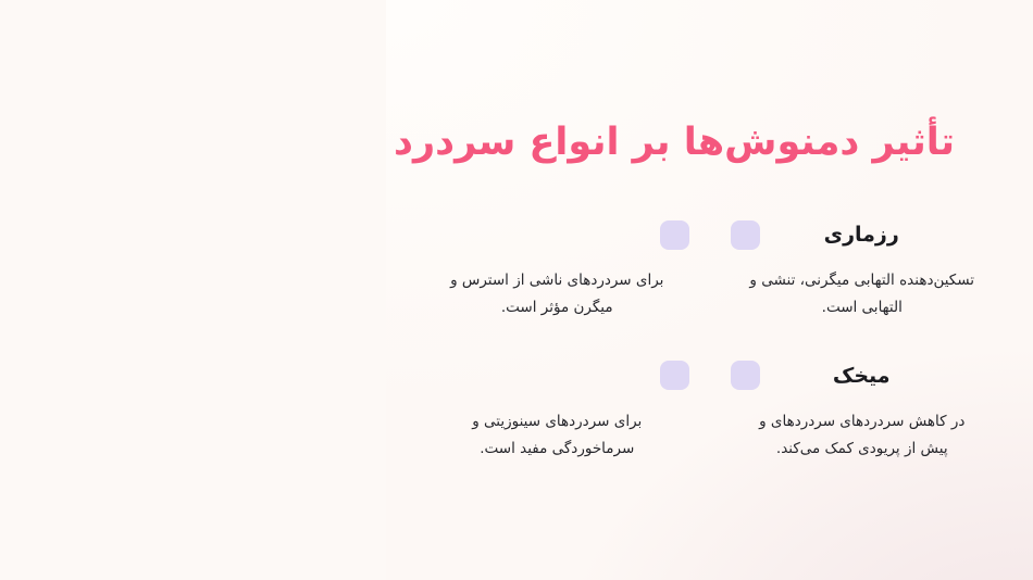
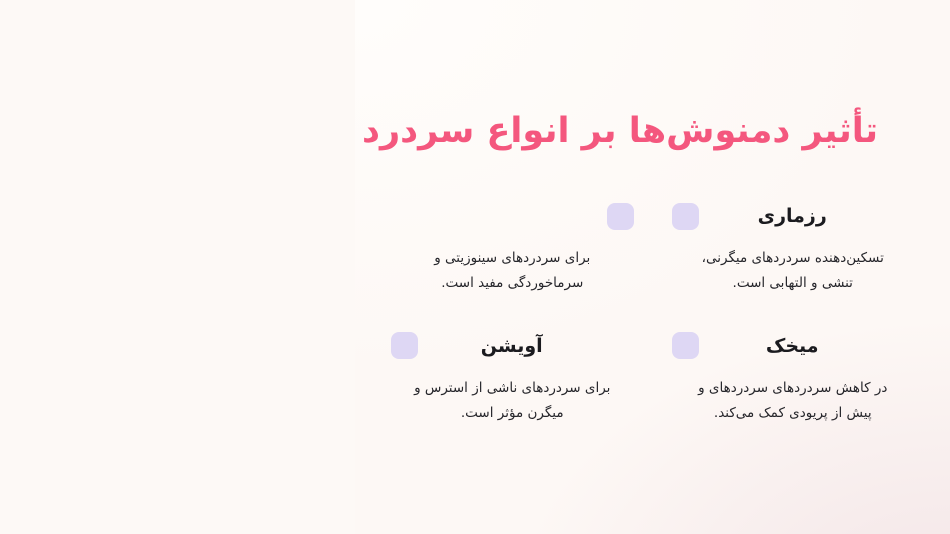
  تأثیر دمنوش‌ها بر انواع سردرد
  رزماری
- تسکین‌دهنده التهابی میگرنی، تنشی و التهابی است.
+ تسکین‌دهنده سردردهای میگرنی، تنشی و التهابی است.
- برای سردردهای ناشی از استرس و میگرن مؤثر است.
+ برای سردردهای سینوزیتی و سرماخوردگی مفید است.
  میخک
  در کاهش سردردهای سردردهای و پیش از پریودی کمک می‌کند.
+ آویشن
- برای سردردهای سینوزیتی و سرماخوردگی مفید است.
+ برای سردردهای ناشی از استرس و میگرن مؤثر است.
